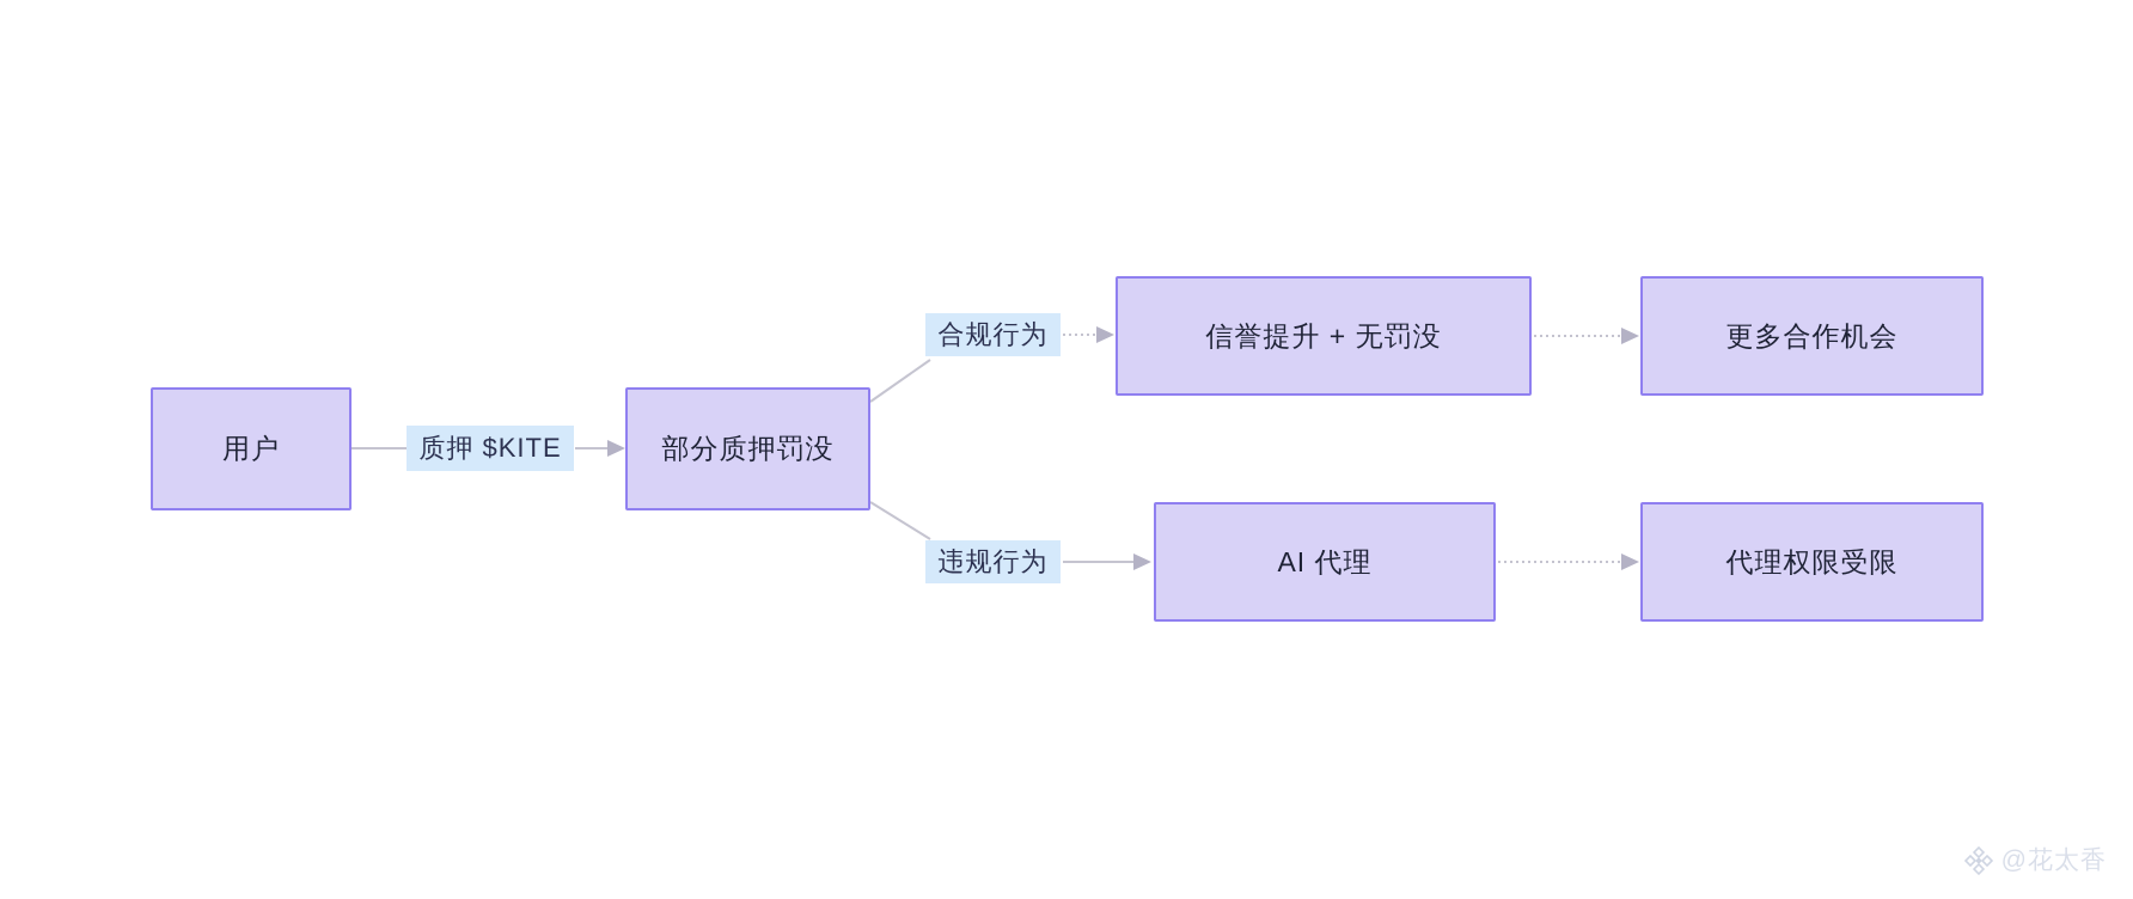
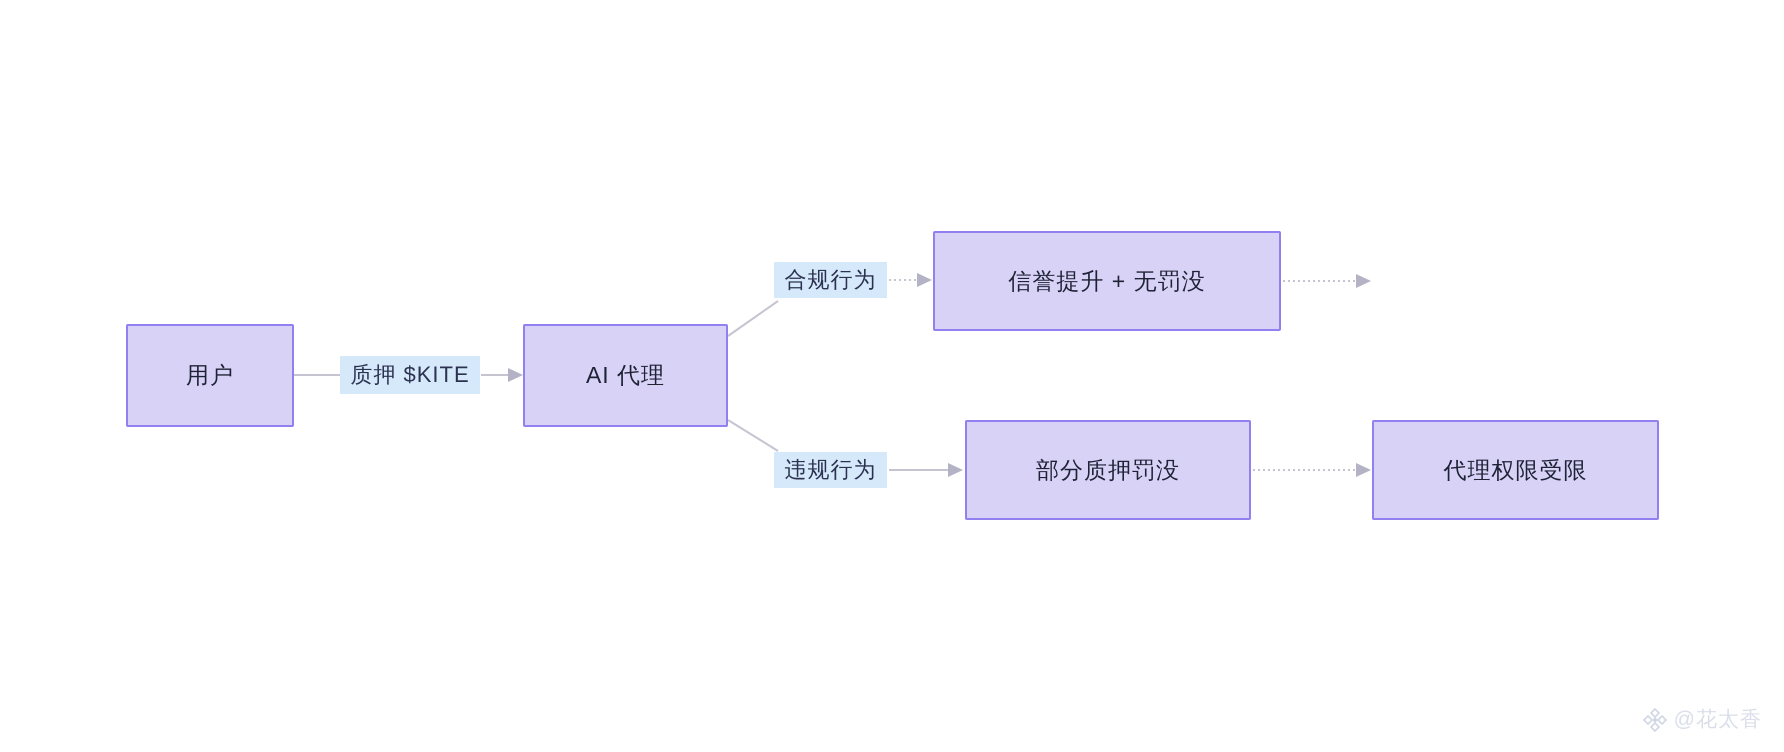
  用户
- 部分质押罚没
+ AI 代理
  信誉提升 + 无罚没
- 更多合作机会
- AI 代理
+ 部分质押罚没
  代理权限受限
  质押 $KITE
  合规行为
  违规行为
  @花太香
